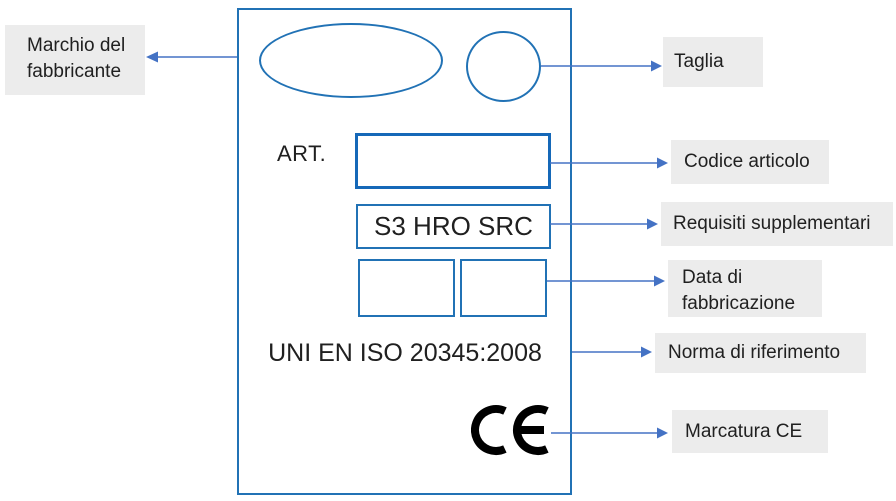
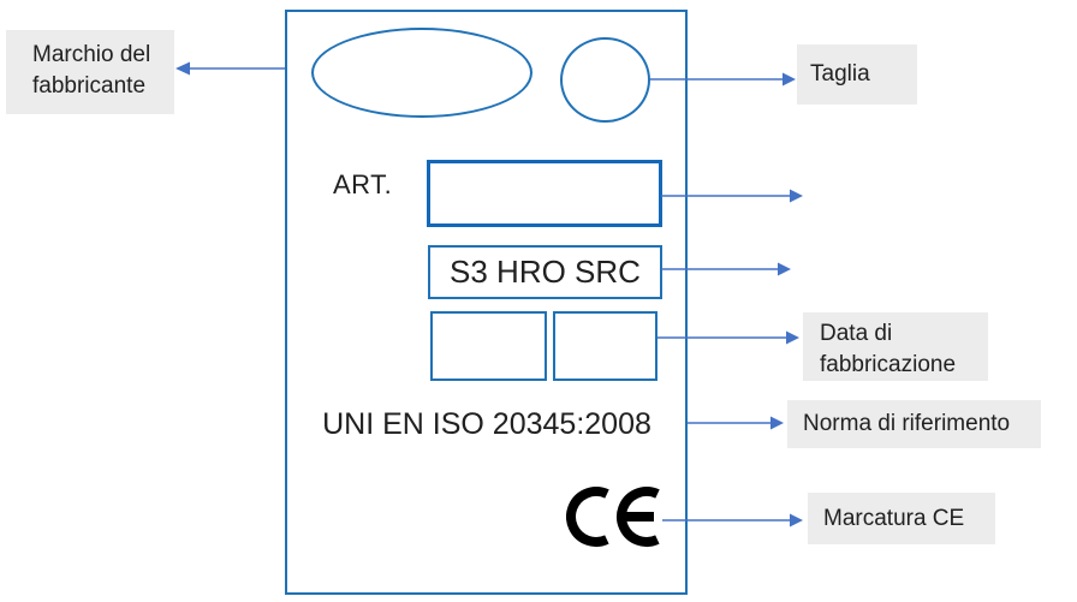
  ART.
  S3 HRO SRC
  UNI EN ISO 20345:2008
  Marchio del fabbricante
  Taglia
- Codice articolo
- Requisiti supplementari
  Data di fabbricazione
  Norma di riferimento
  Marcatura CE
